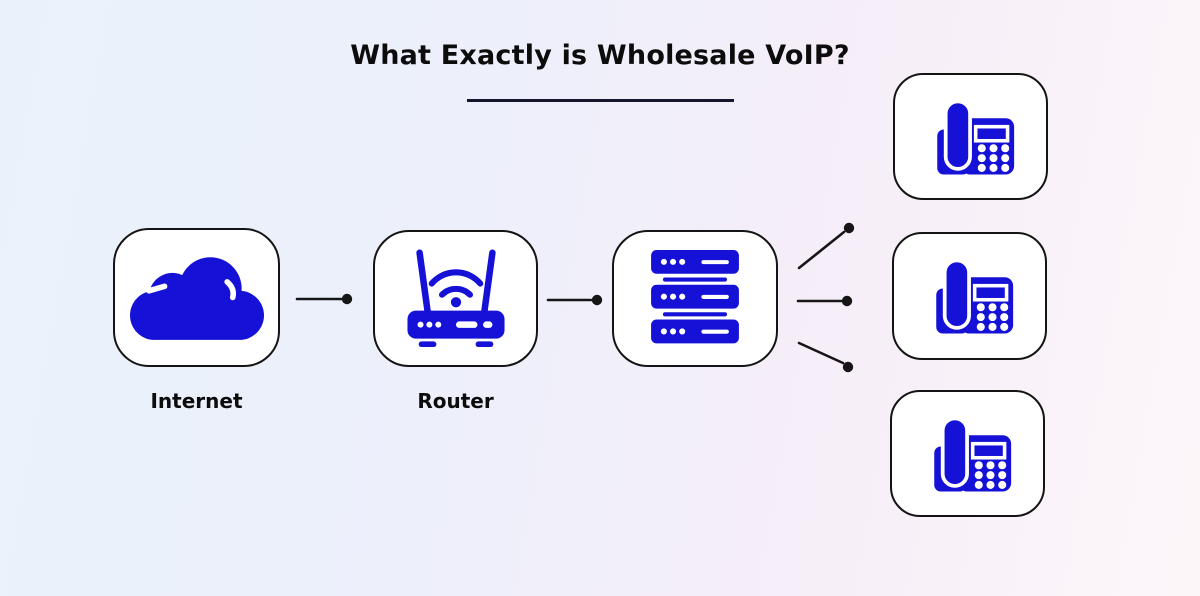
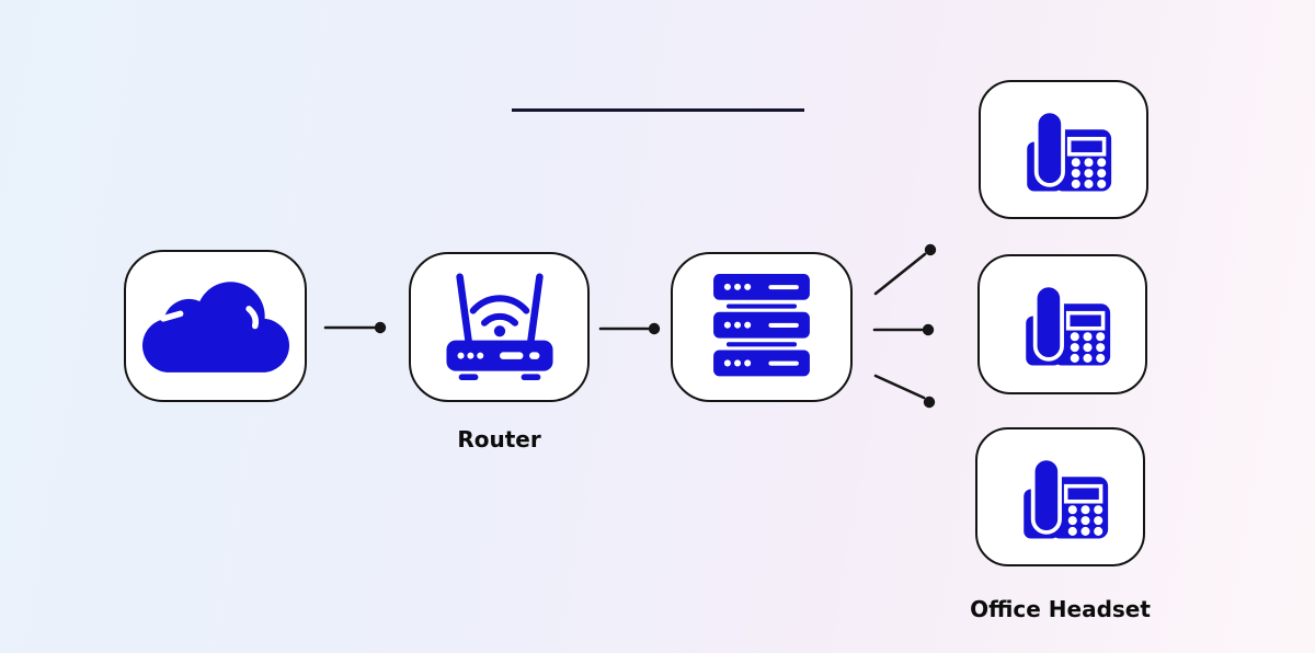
- What Exactly is Wholesale VoIP?
- Internet
  Router
+ Office Headset
